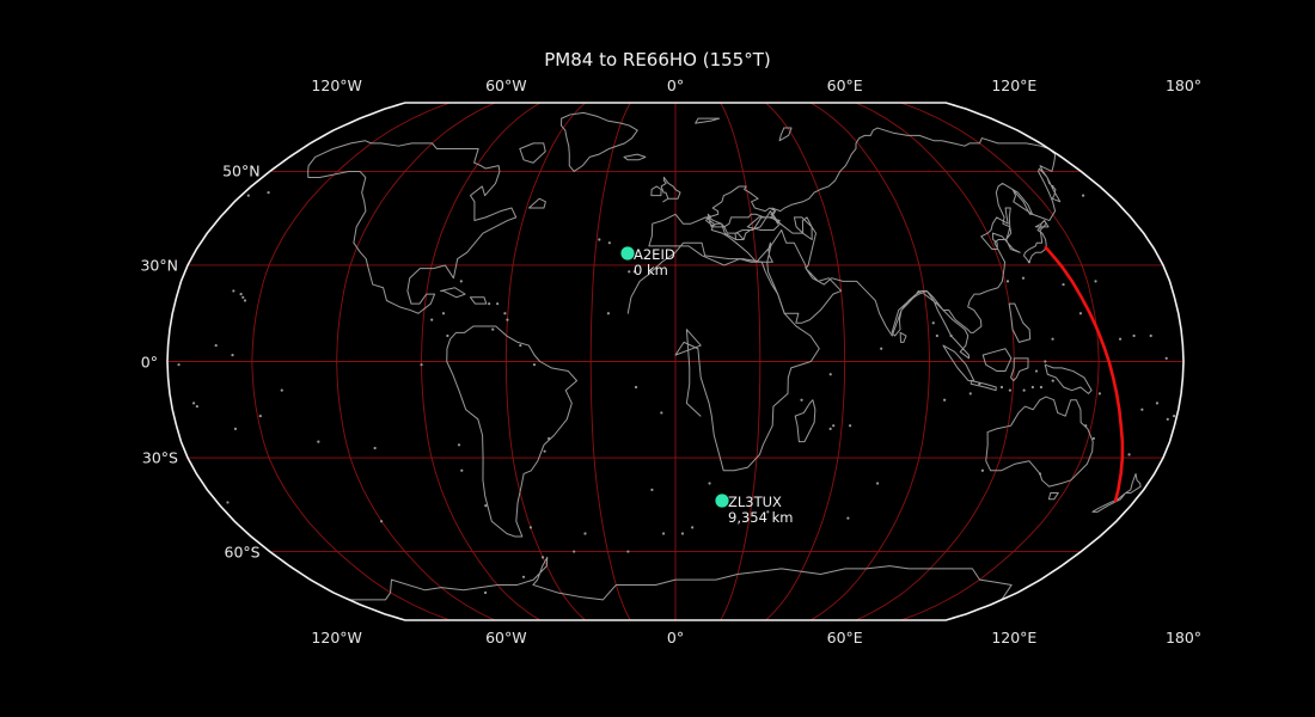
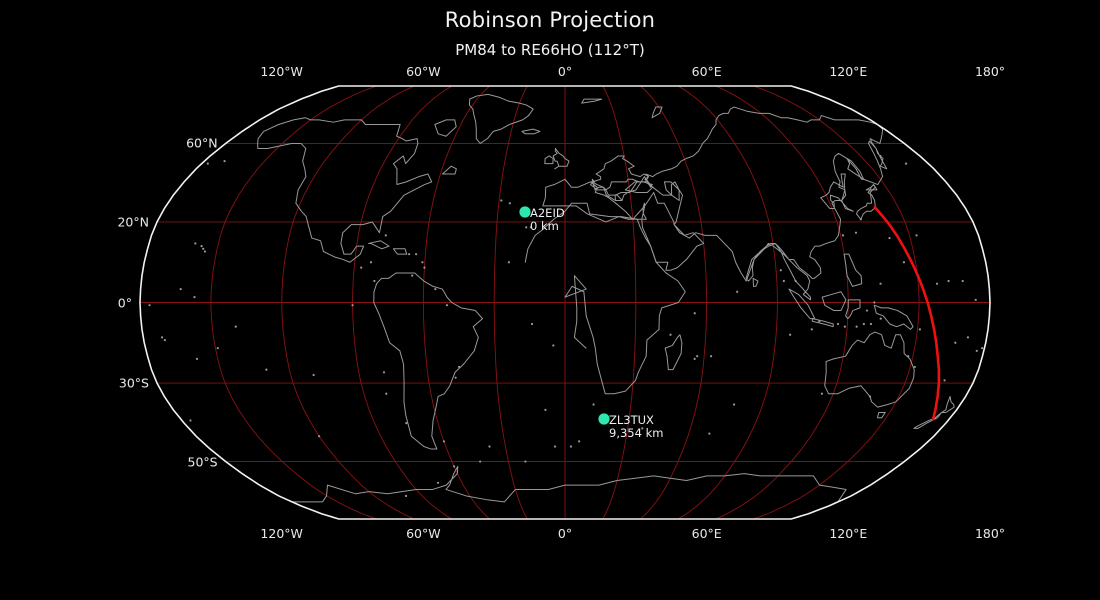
+ Robinson Projection
- PM84 to RE66HO (155°T)
+ PM84 to RE66HO (112°T)
  0°
  60°E
  120°E
  180°
  120°W
  60°W
  0°
  60°E
  120°E
  180°
  120°W
  60°W
- 50°N
+ 60°N
- 30°N
+ 20°N
  0°
  30°S
- 60°S
+ 50°S
  A2EID
  0 km
  ZL3TUX
  9,354 km
